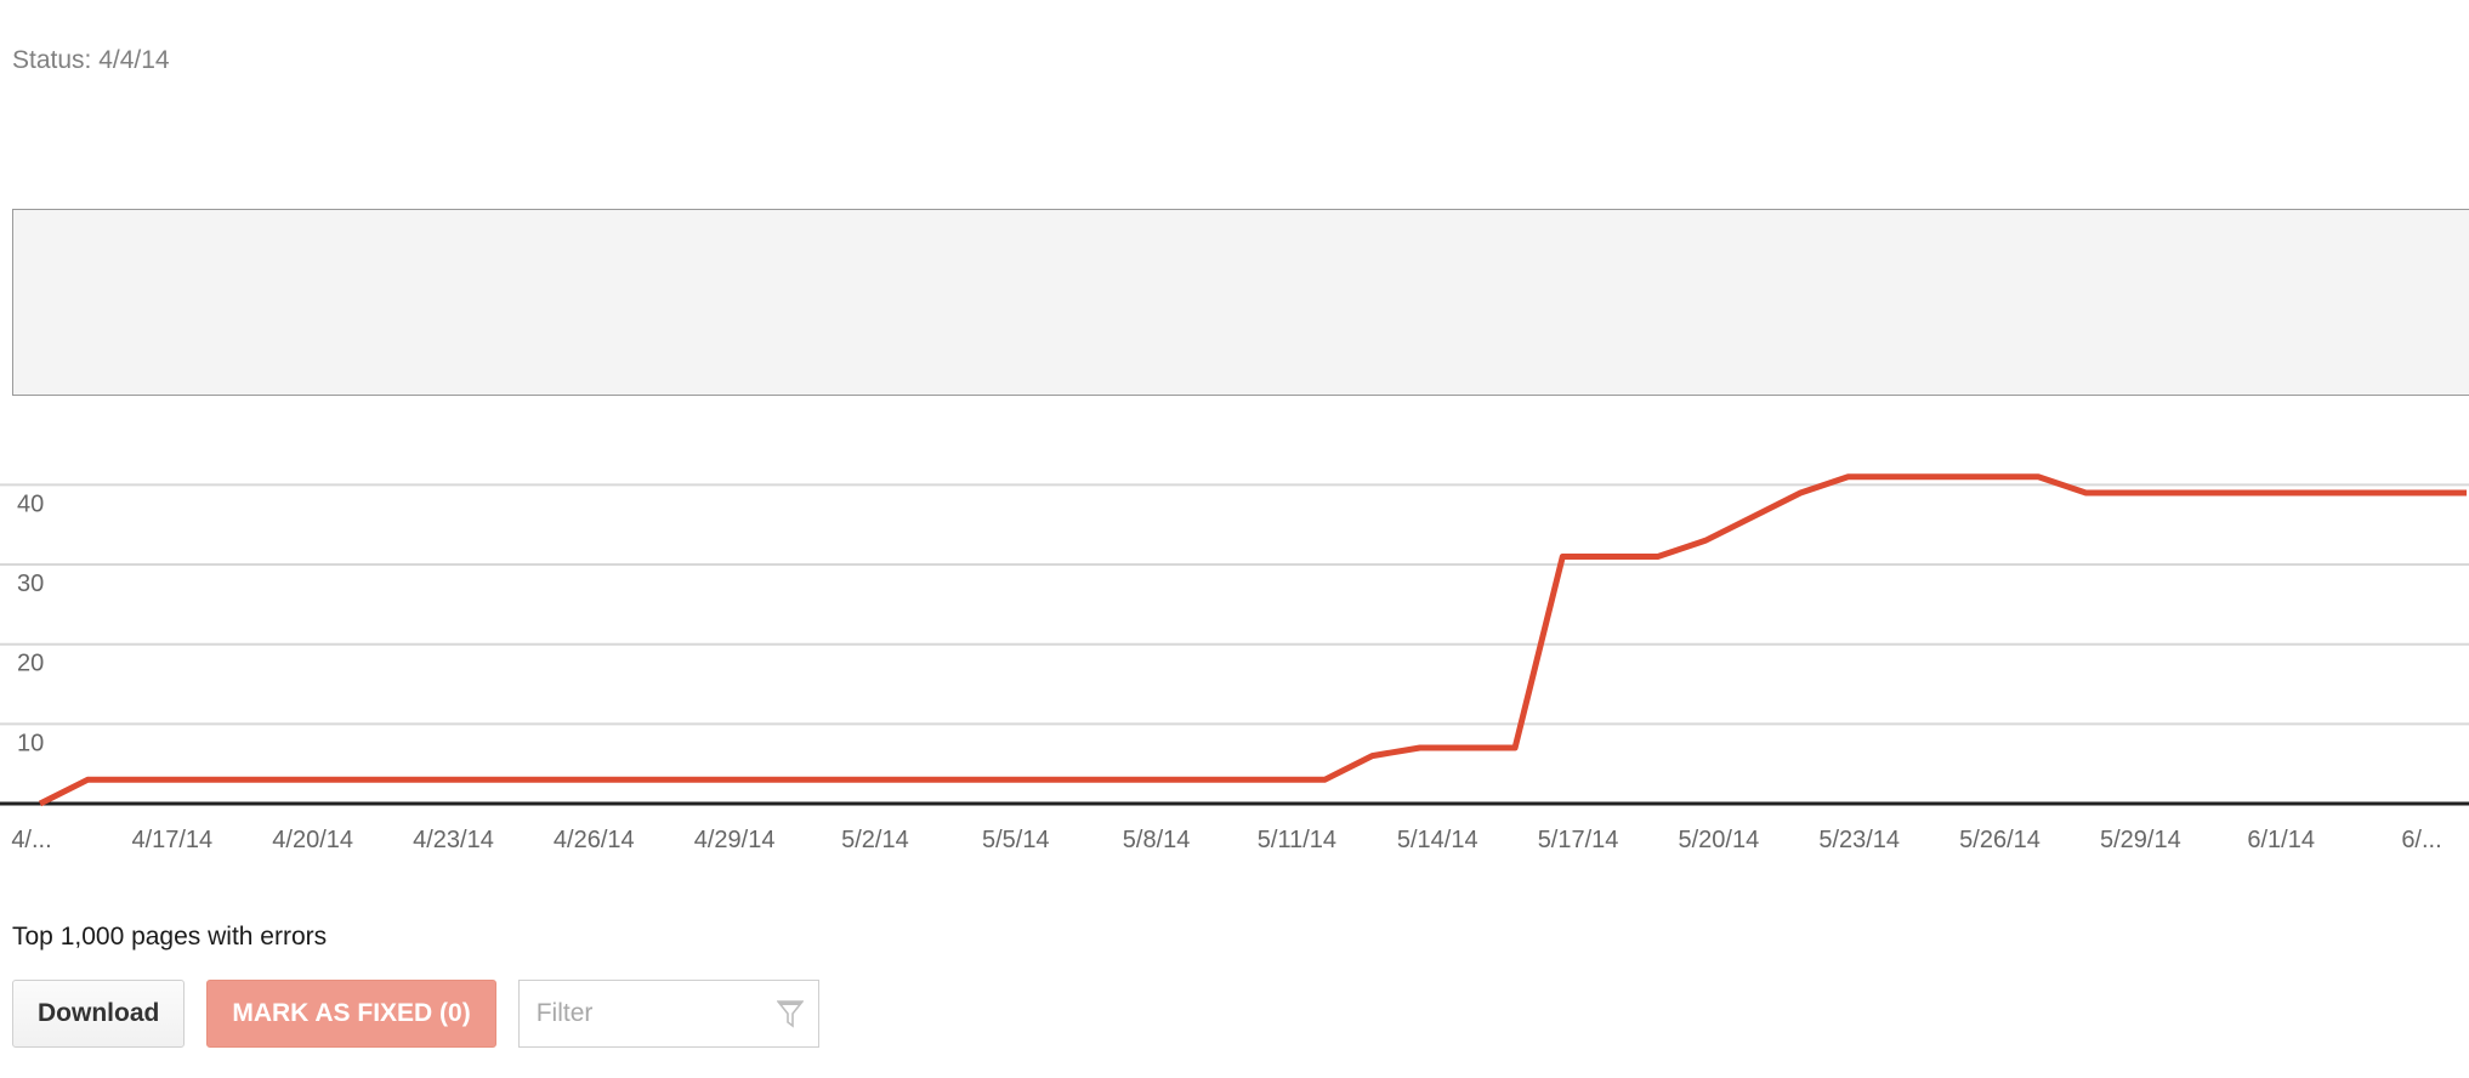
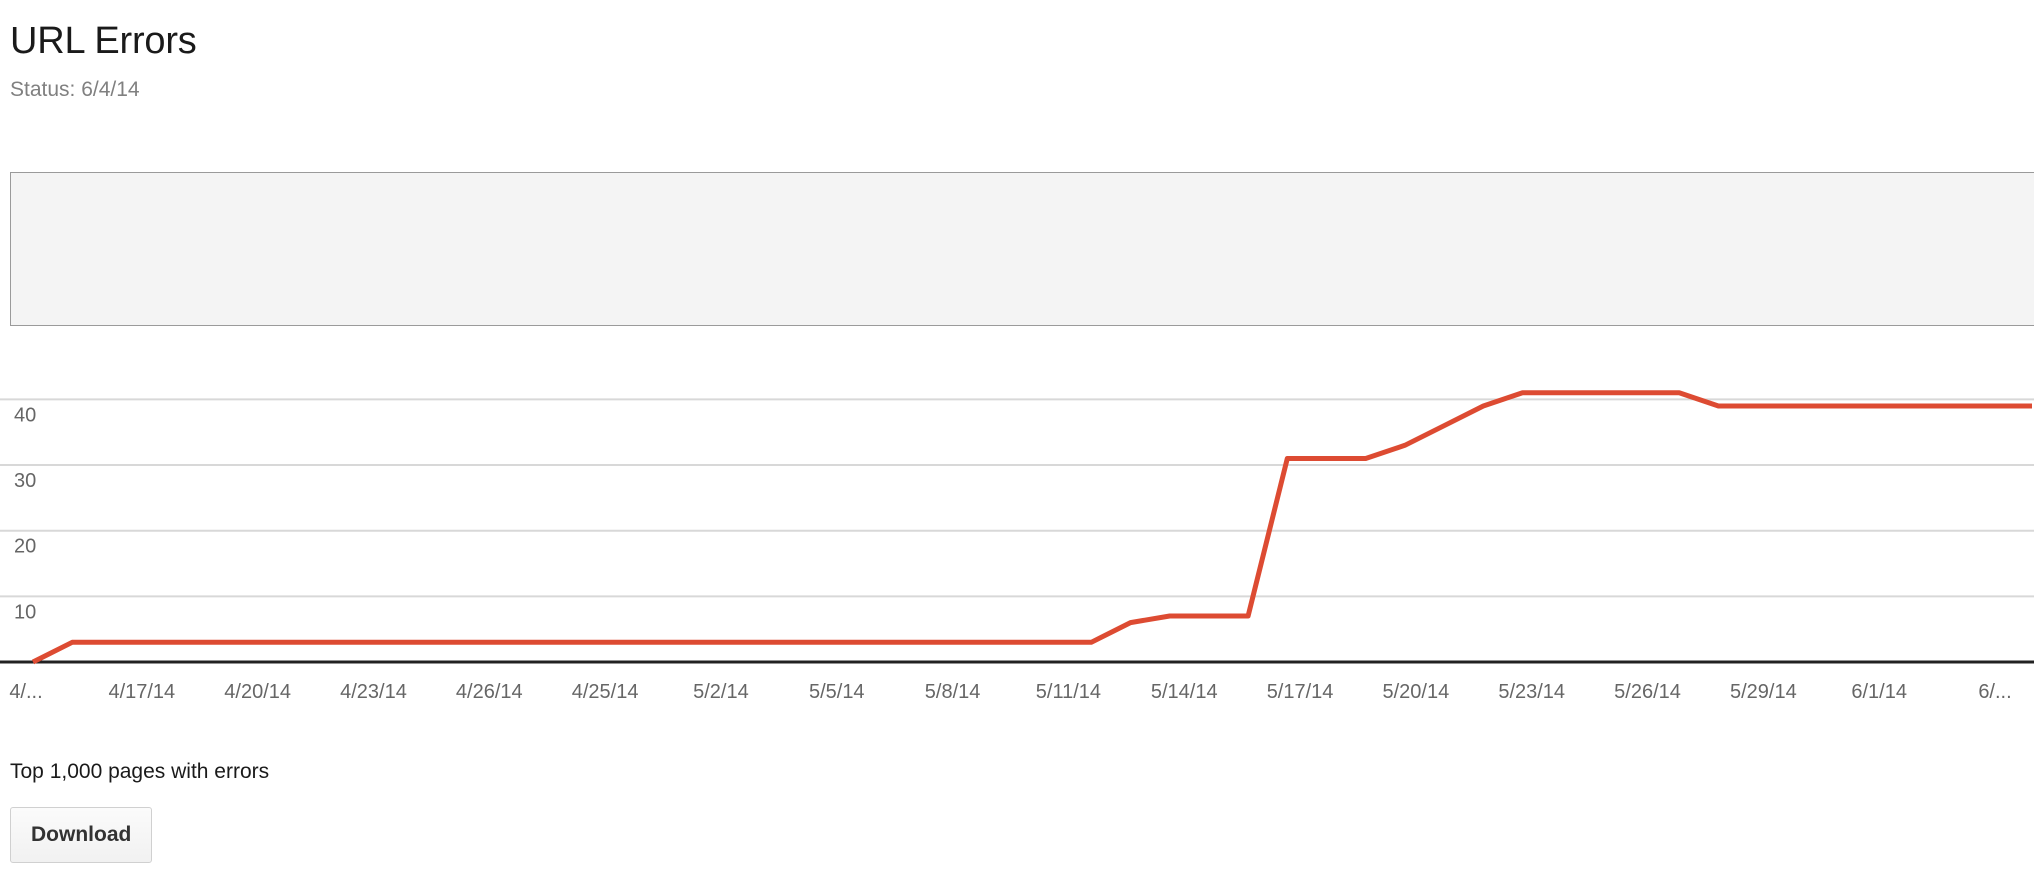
+ URL Errors
- Status: 4/4/14
+ Status: 6/4/14
  10
  20
  30
  40
  4/...
  4/17/14
  4/20/14
  4/23/14
  4/26/14
- 4/29/14
+ 4/25/14
  5/2/14
  5/5/14
  5/8/14
  5/11/14
  5/14/14
  5/17/14
  5/20/14
  5/23/14
  5/26/14
  5/29/14
  6/1/14
  6/...
  Top 1,000 pages with errors
  Download
- MARK AS FIXED (0)
- Filter
